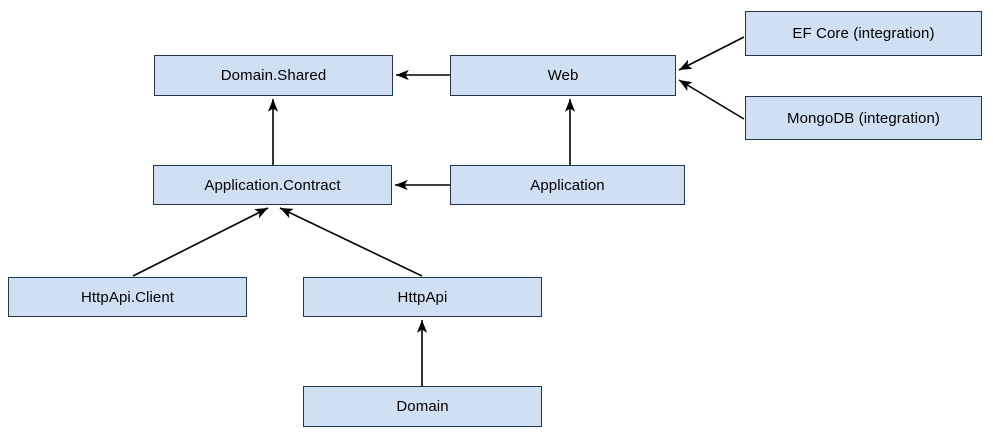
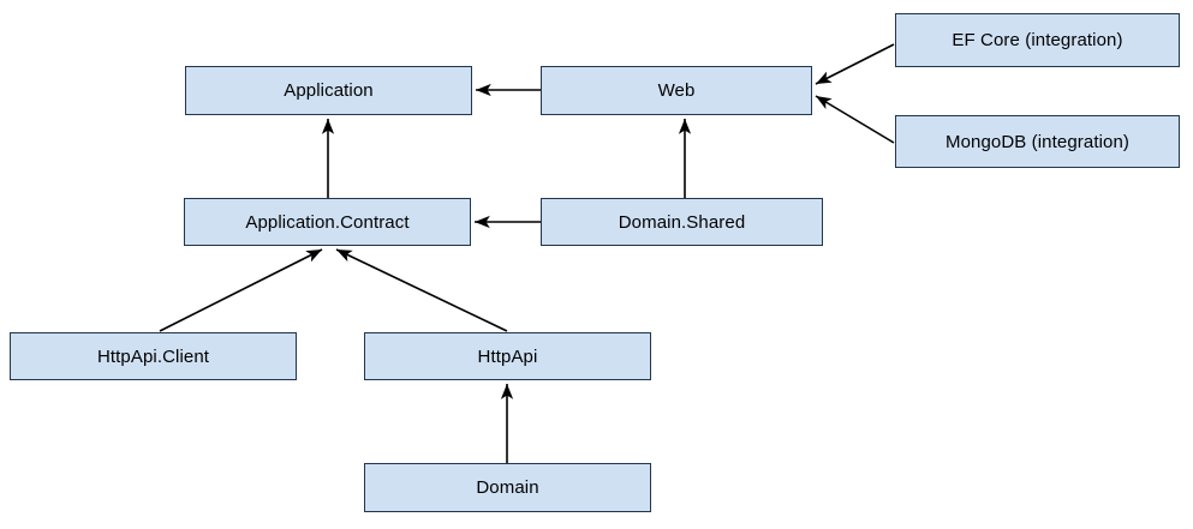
- Domain.Shared
+ Application
  Web
  EF Core (integration)
  MongoDB (integration)
  Application.Contract
- Application
+ Domain.Shared
  HttpApi.Client
  HttpApi
  Domain
